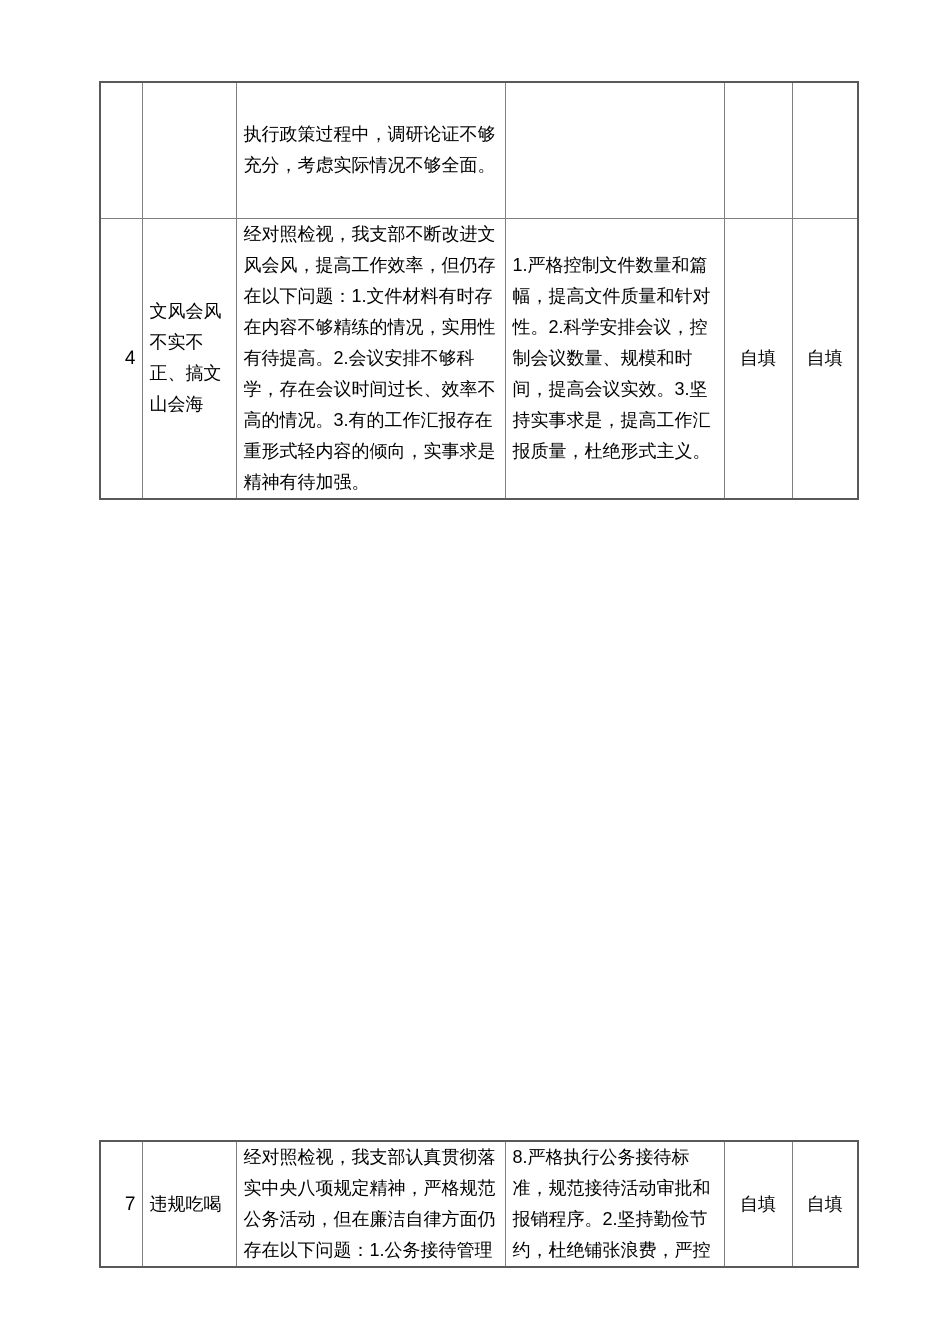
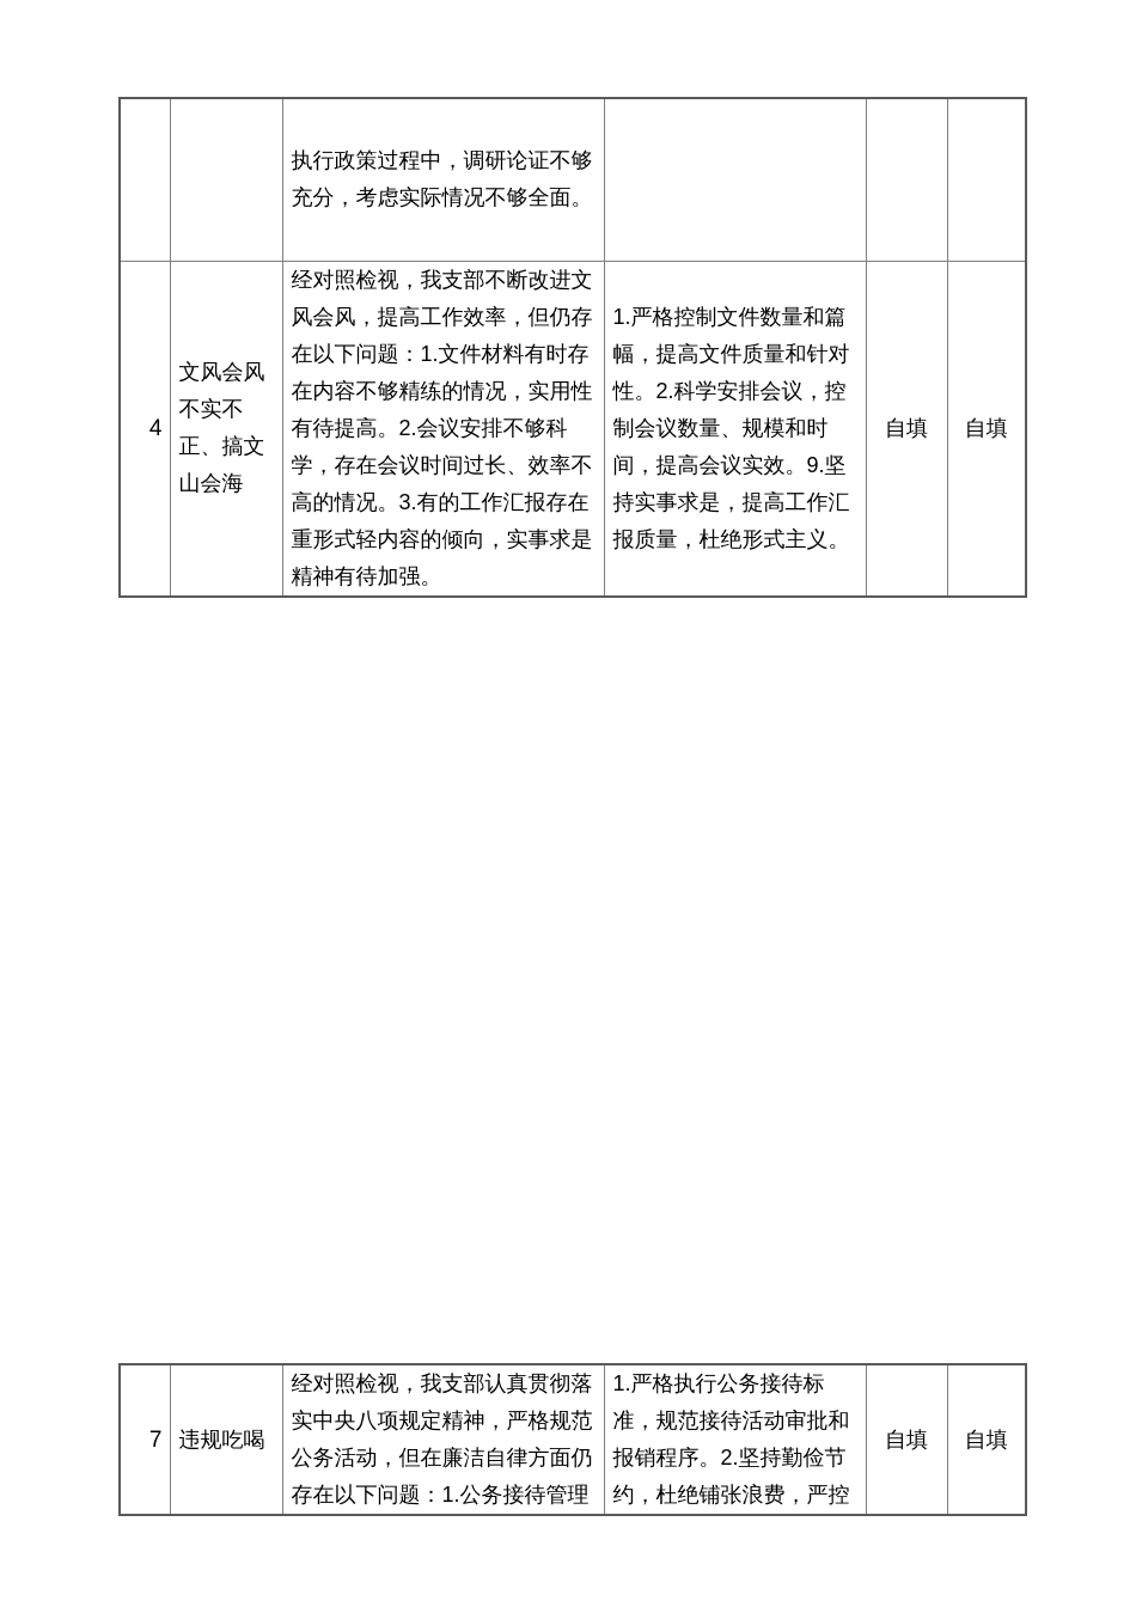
  		执行政策过程中，调研论证不够充分，考虑实际情况不够全面。
- 4	文风会风不实不正、搞文山会海	经对照检视，我支部不断改进文风会风，提高工作效率，但仍存在以下问题：1.文件材料有时存在内容不够精练的情况，实用性有待提高。2.会议安排不够科学，存在会议时间过长、效率不高的情况。3.有的工作汇报存在重形式轻内容的倾向，实事求是精神有待加强。	1.严格控制文件数量和篇幅，提高文件质量和针对性。2.科学安排会议，控制会议数量、规模和时间，提高会议实效。3.坚持实事求是，提高工作汇报质量，杜绝形式主义。	自填	自填
+ 4	文风会风不实不正、搞文山会海	经对照检视，我支部不断改进文风会风，提高工作效率，但仍存在以下问题：1.文件材料有时存在内容不够精练的情况，实用性有待提高。2.会议安排不够科学，存在会议时间过长、效率不高的情况。3.有的工作汇报存在重形式轻内容的倾向，实事求是精神有待加强。	1.严格控制文件数量和篇幅，提高文件质量和针对性。2.科学安排会议，控制会议数量、规模和时间，提高会议实效。9.坚持实事求是，提高工作汇报质量，杜绝形式主义。	自填	自填
- 7	违规吃喝	经对照检视，我支部认真贯彻落实中央八项规定精神，严格规范公务活动，但在廉洁自律方面仍存在以下问题：1.公务接待管理	8.严格执行公务接待标准，规范接待活动审批和报销程序。2.坚持勤俭节约，杜绝铺张浪费，严控	自填	自填
+ 7	违规吃喝	经对照检视，我支部认真贯彻落实中央八项规定精神，严格规范公务活动，但在廉洁自律方面仍存在以下问题：1.公务接待管理	1.严格执行公务接待标准，规范接待活动审批和报销程序。2.坚持勤俭节约，杜绝铺张浪费，严控	自填	自填
